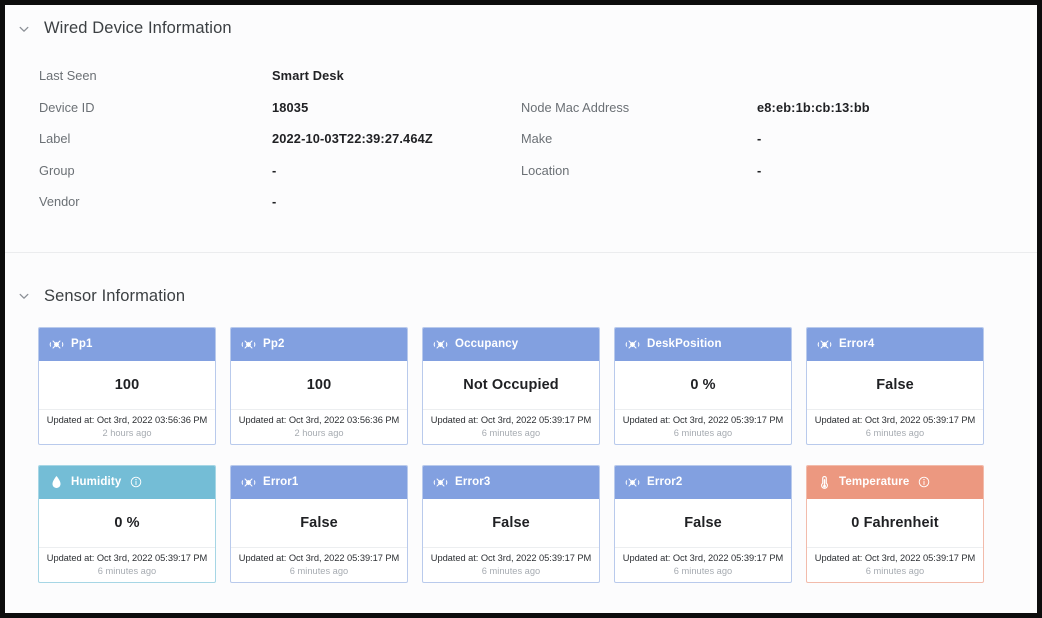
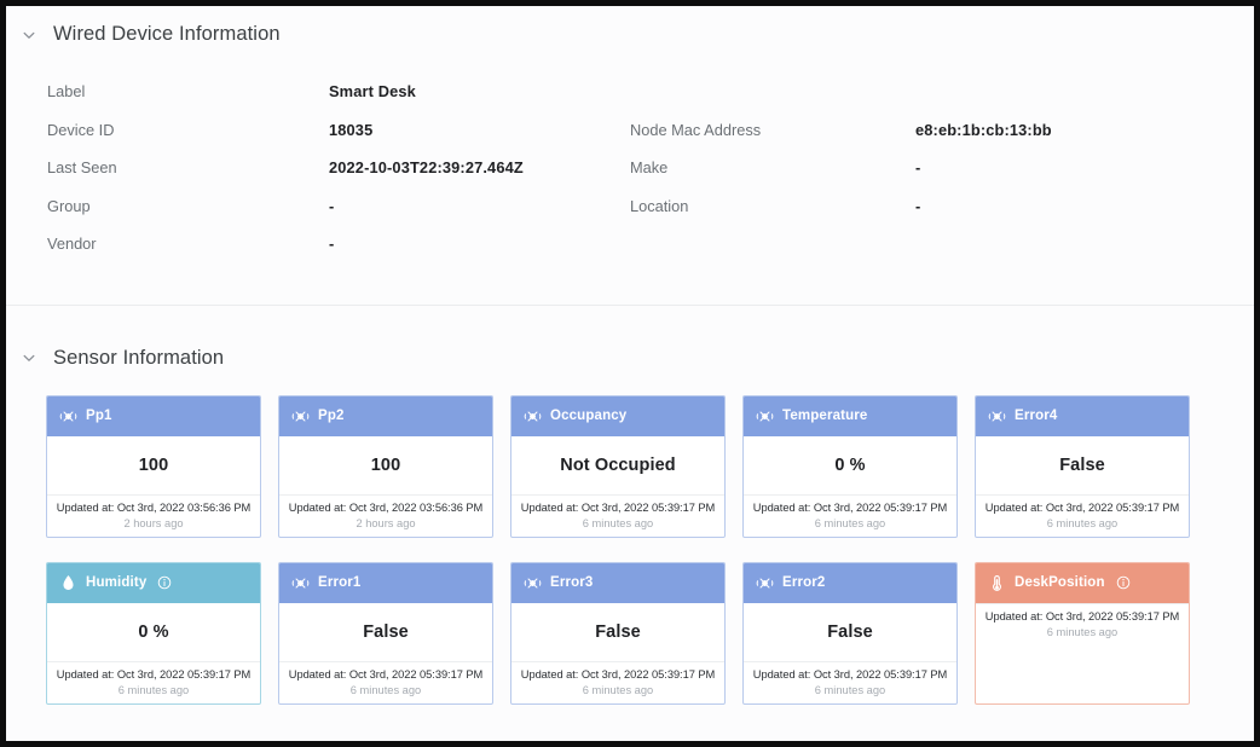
  Wired Device Information
- Last Seen
+ Label
  Smart Desk
  Device ID
  18035
- Label
+ Last Seen
  2022-10-03T22:39:27.464Z
  Group
  -
  Vendor
  -
  Node Mac Address
  e8:eb:1b:cb:13:bb
  Make
  -
  Location
  -
  Sensor Information
  Pp1
  100
  Updated at: Oct 3rd, 2022 03:56:36 PM
  2 hours ago
  Pp2
  100
  Updated at: Oct 3rd, 2022 03:56:36 PM
  2 hours ago
  Occupancy
  Not Occupied
  Updated at: Oct 3rd, 2022 05:39:17 PM
  6 minutes ago
- DeskPosition
+ Temperature
  0 %
  Updated at: Oct 3rd, 2022 05:39:17 PM
  6 minutes ago
  Error4
  False
  Updated at: Oct 3rd, 2022 05:39:17 PM
  6 minutes ago
  Humidity
  0 %
  Updated at: Oct 3rd, 2022 05:39:17 PM
  6 minutes ago
  Error1
  False
  Updated at: Oct 3rd, 2022 05:39:17 PM
  6 minutes ago
  Error3
  False
  Updated at: Oct 3rd, 2022 05:39:17 PM
  6 minutes ago
  Error2
  False
  Updated at: Oct 3rd, 2022 05:39:17 PM
  6 minutes ago
- Temperature
+ DeskPosition
- 0 Fahrenheit
  Updated at: Oct 3rd, 2022 05:39:17 PM
  6 minutes ago
